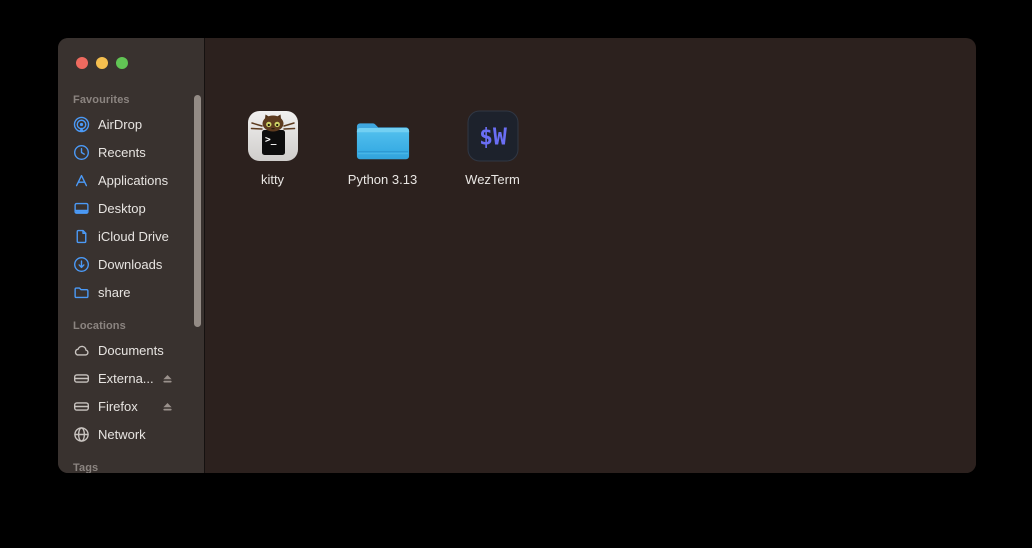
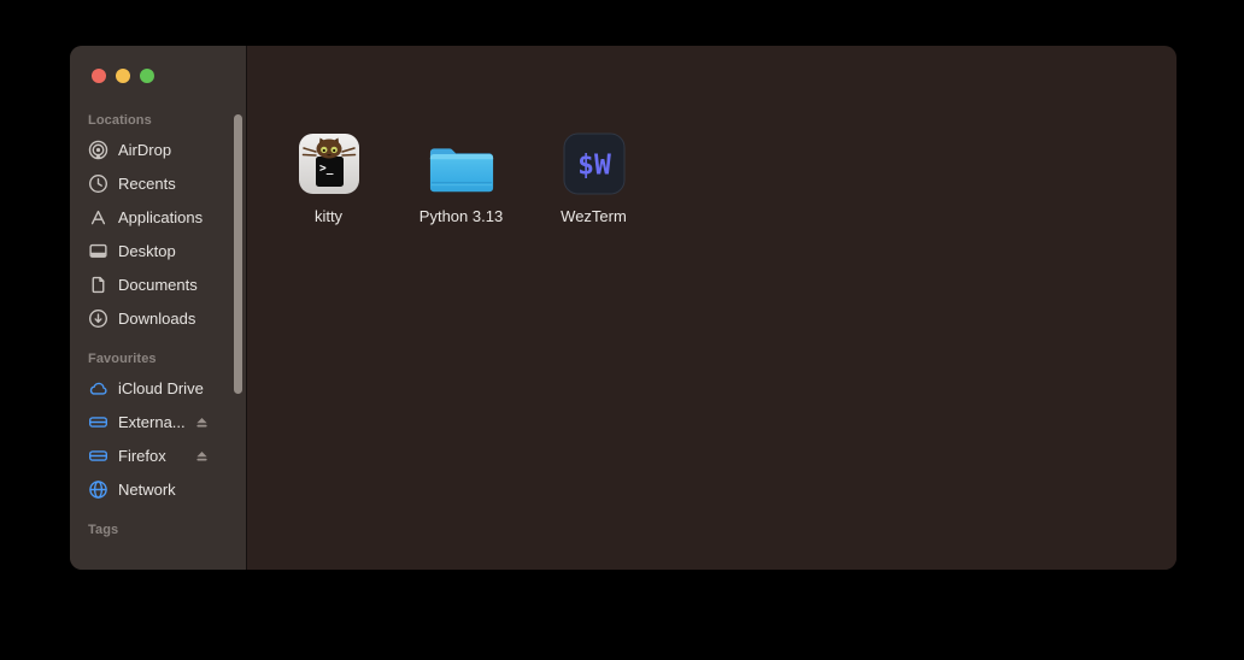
- Favourites
+ Locations
  AirDrop
  Recents
  Applications
  Desktop
- iCloud Drive
+ Documents
  Downloads
- share
- Locations
+ Favourites
- Documents
+ iCloud Drive
  Externa...
  Firefox
  Network
  Tags
  >_
  kitty
  Python 3.13
  $W
  WezTerm
